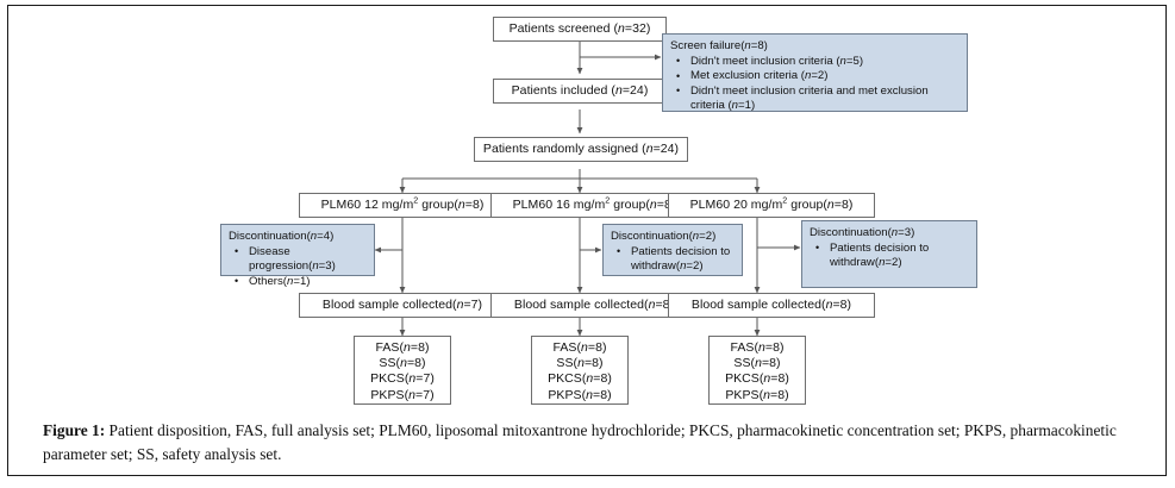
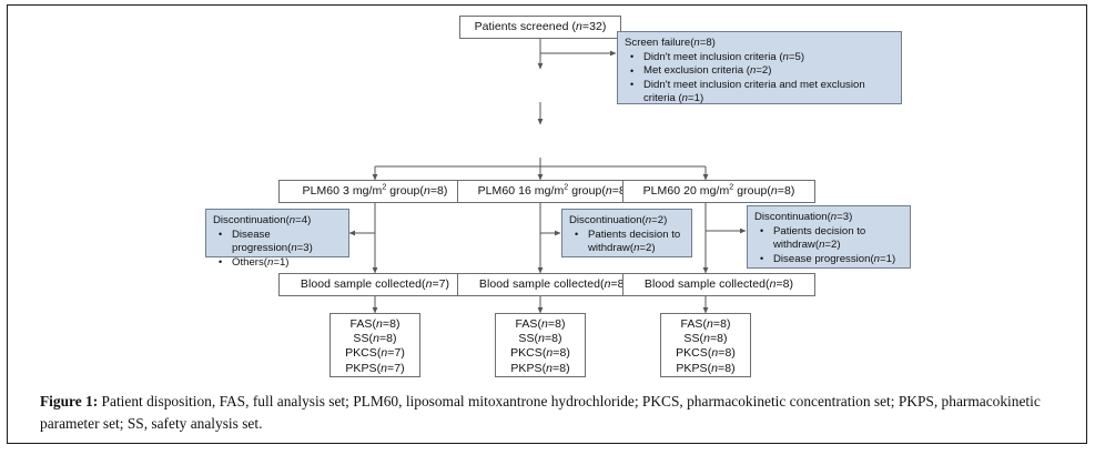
  Patients screened (n=32)
- Patients included (n=24)
- Patients randomly assigned (n=24)
  Screen failure(n=8)
  Didn't meet inclusion criteria (n=5)
  Met exclusion criteria (n=2)
  Didn't meet inclusion criteria and met exclusion criteria (n=1)
- PLM60 12 mg/m2 group(n=8)
+ PLM60 3 mg/m2 group(n=8)
  PLM60 16 mg/m2 group(n=
  PLM60 20 mg/m2 group(n=8)
  Discontinuation(n=4)
  Disease progression(n=3)
  Others(n=1)
  Discontinuation(n=2)
  Patients decision to withdraw(n=2)
  Discontinuation(n=3)
  Patients decision to withdraw(n=2)
+ Disease progression(n=1)
  Blood sample collected(n=7)
  Blood sample collected(n=8
  Blood sample collected(n=8)
  FAS(n=8)
  SS(n=8)
  PKCS(n=7)
  PKPS(n=7)
  FAS(n=8)
  SS(n=8)
  PKCS(n=8)
  PKPS(n=8)
  FAS(n=8)
  SS(n=8)
  PKCS(n=8)
  PKPS(n=8)
  Figure 1: Patient disposition, FAS, full analysis set; PLM60, liposomal mitoxantrone hydrochloride; PKCS, pharmacokinetic concentration set; PKPS, pharmacokinetic parameter set; SS, safety analysis set.
